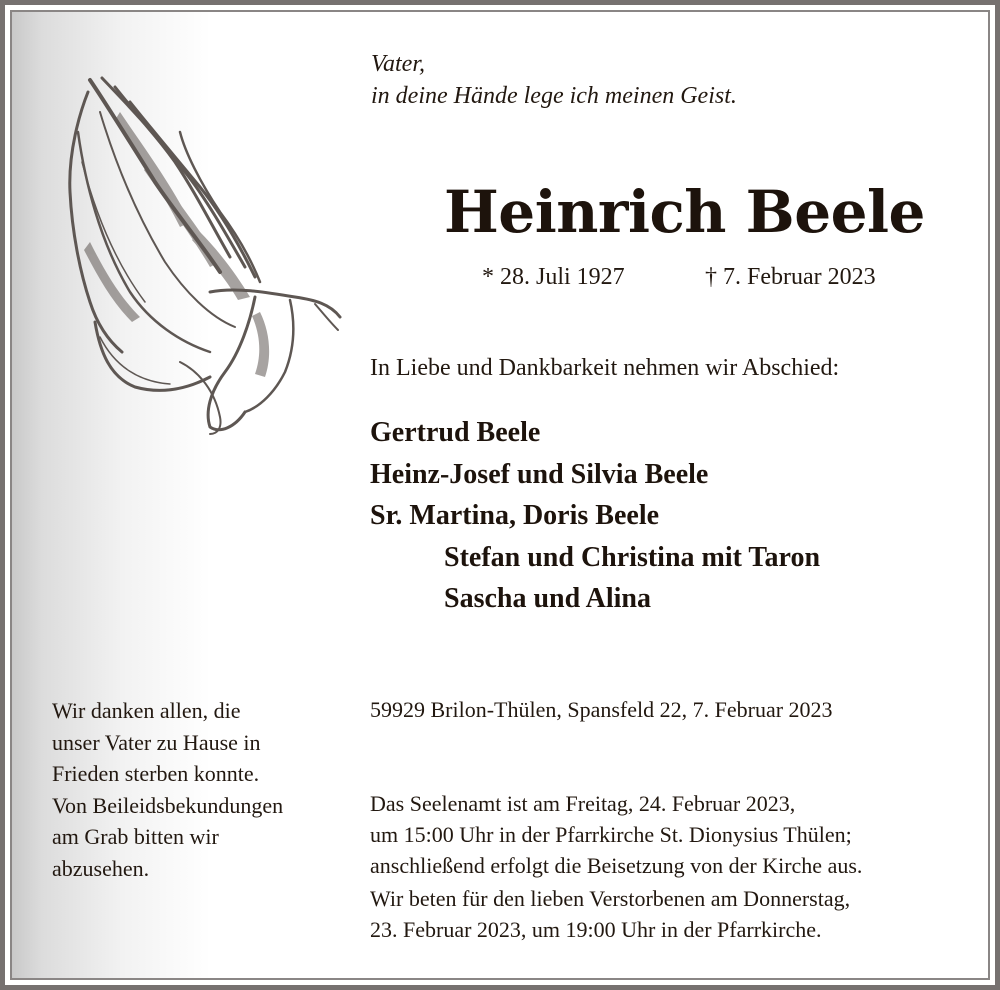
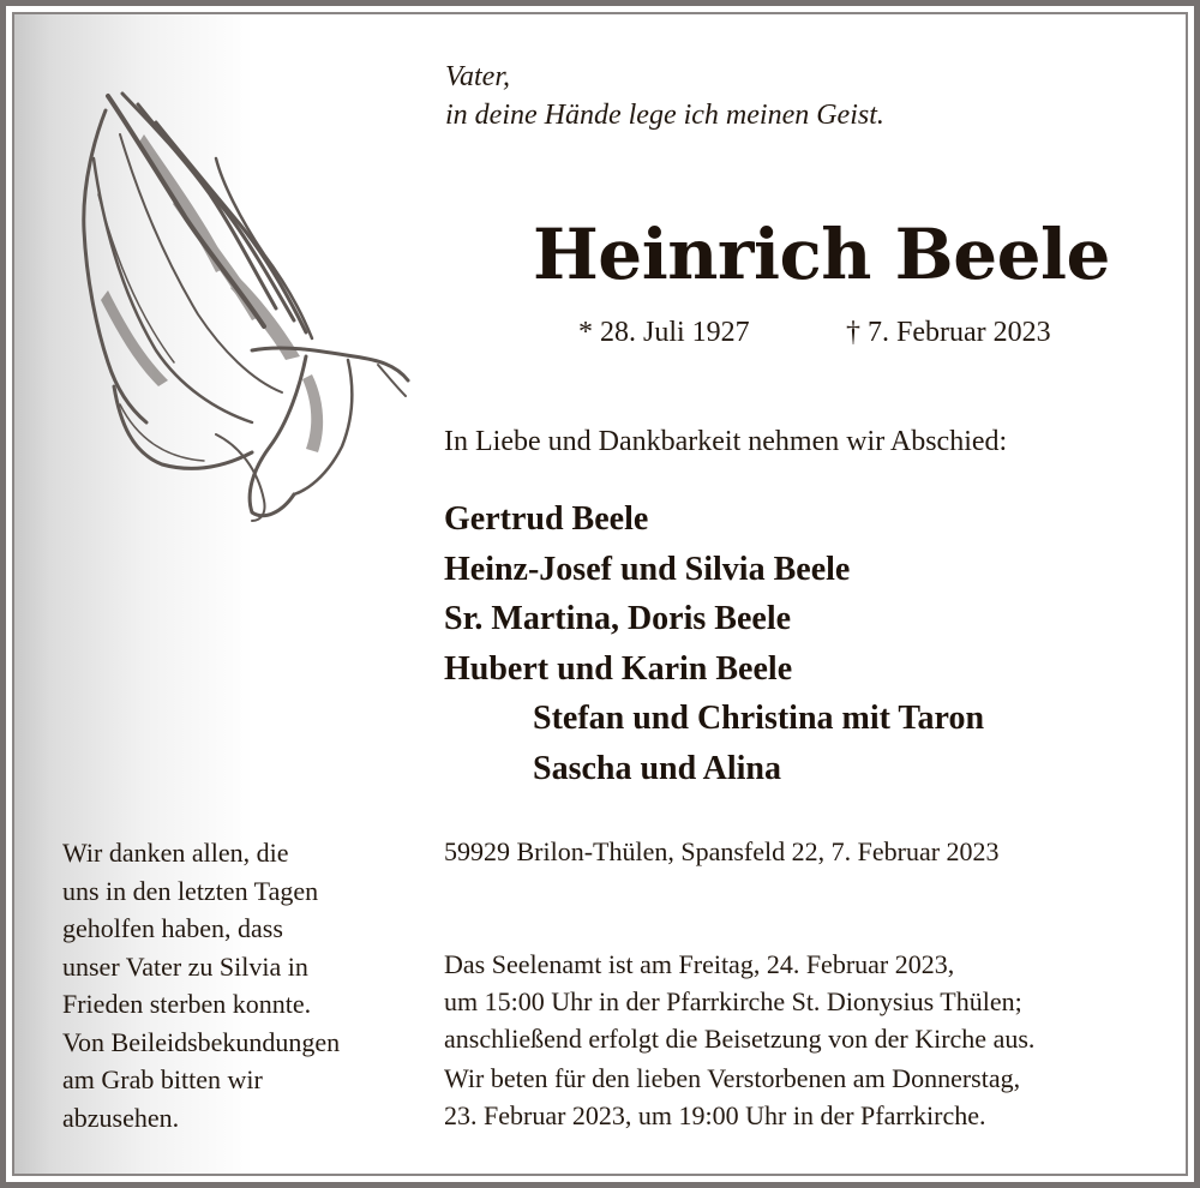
  Vater,
  in deine Hände lege ich meinen Geist.
  Heinrich Beele
  * 28. Juli 1927
  † 7. Februar 2023
  In Liebe und Dankbarkeit nehmen wir Abschied:
  Gertrud Beele
  Heinz-Josef und Silvia Beele
  Sr. Martina, Doris Beele
+ Hubert und Karin Beele
  Stefan und Christina mit Taron
  Sascha und Alina
  Wir danken allen, die
+ uns in den letzten Tagen
+ geholfen haben, dass
- unser Vater zu Hause in
+ unser Vater zu Silvia in
  Frieden sterben konnte.
  Von Beileidsbekundungen
  am Grab bitten wir
  abzusehen.
  59929 Brilon-Thülen, Spansfeld 22, 7. Februar 2023
  Das Seelenamt ist am Freitag, 24. Februar 2023,
  um 15:00 Uhr in der Pfarrkirche St. Dionysius Thülen;
  anschließend erfolgt die Beisetzung von der Kirche aus.
  Wir beten für den lieben Verstorbenen am Donnerstag,
  23. Februar 2023, um 19:00 Uhr in der Pfarrkirche.
